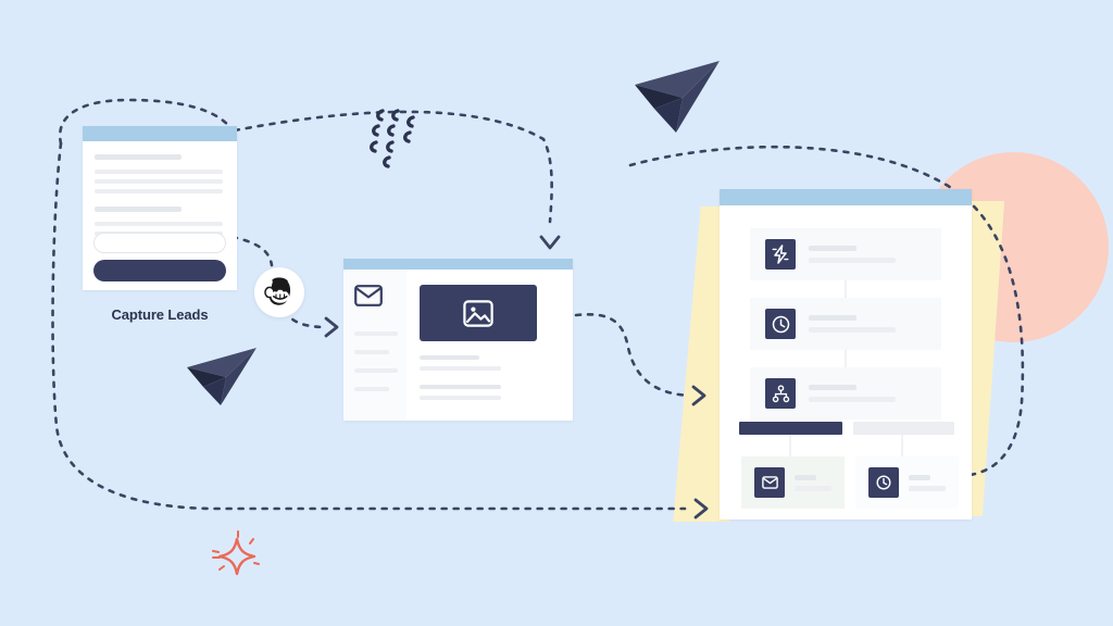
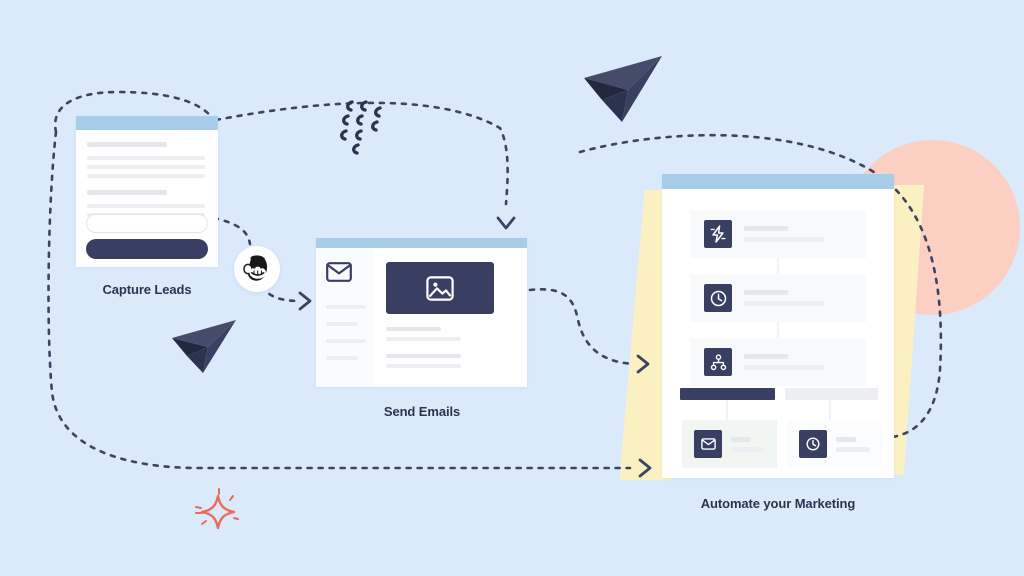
  Capture Leads
+ Send Emails
+ Automate your Marketing
